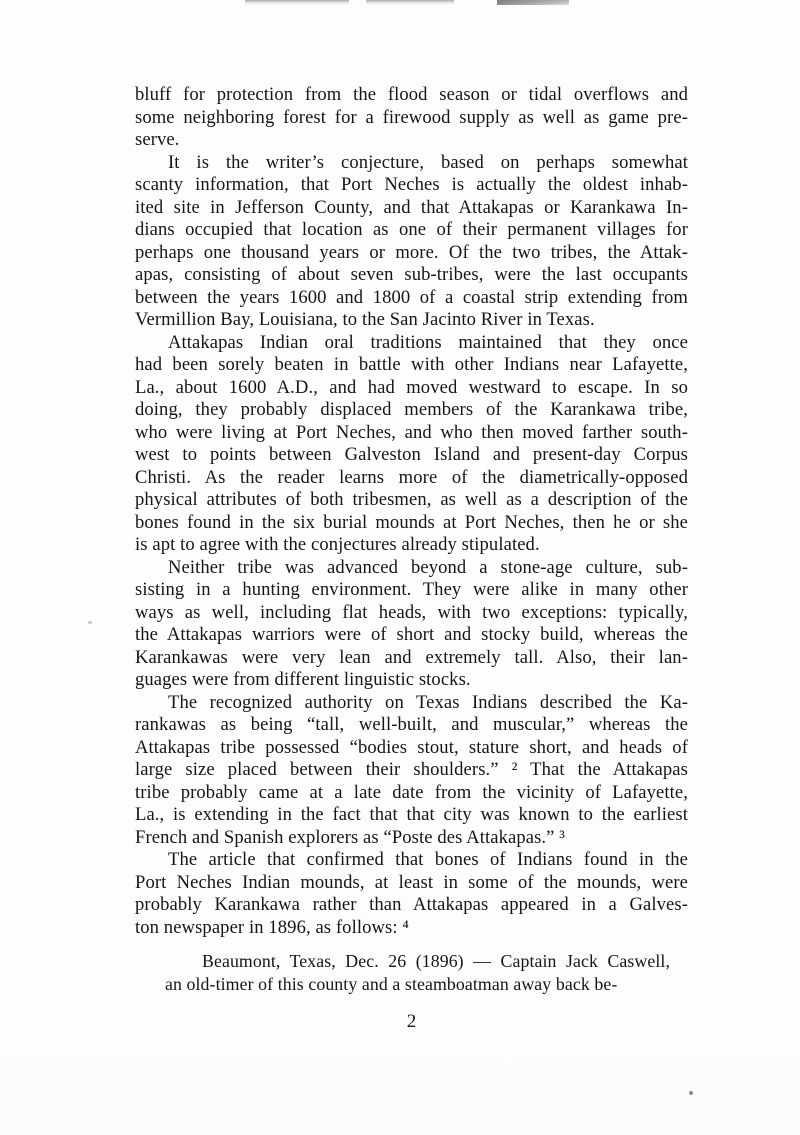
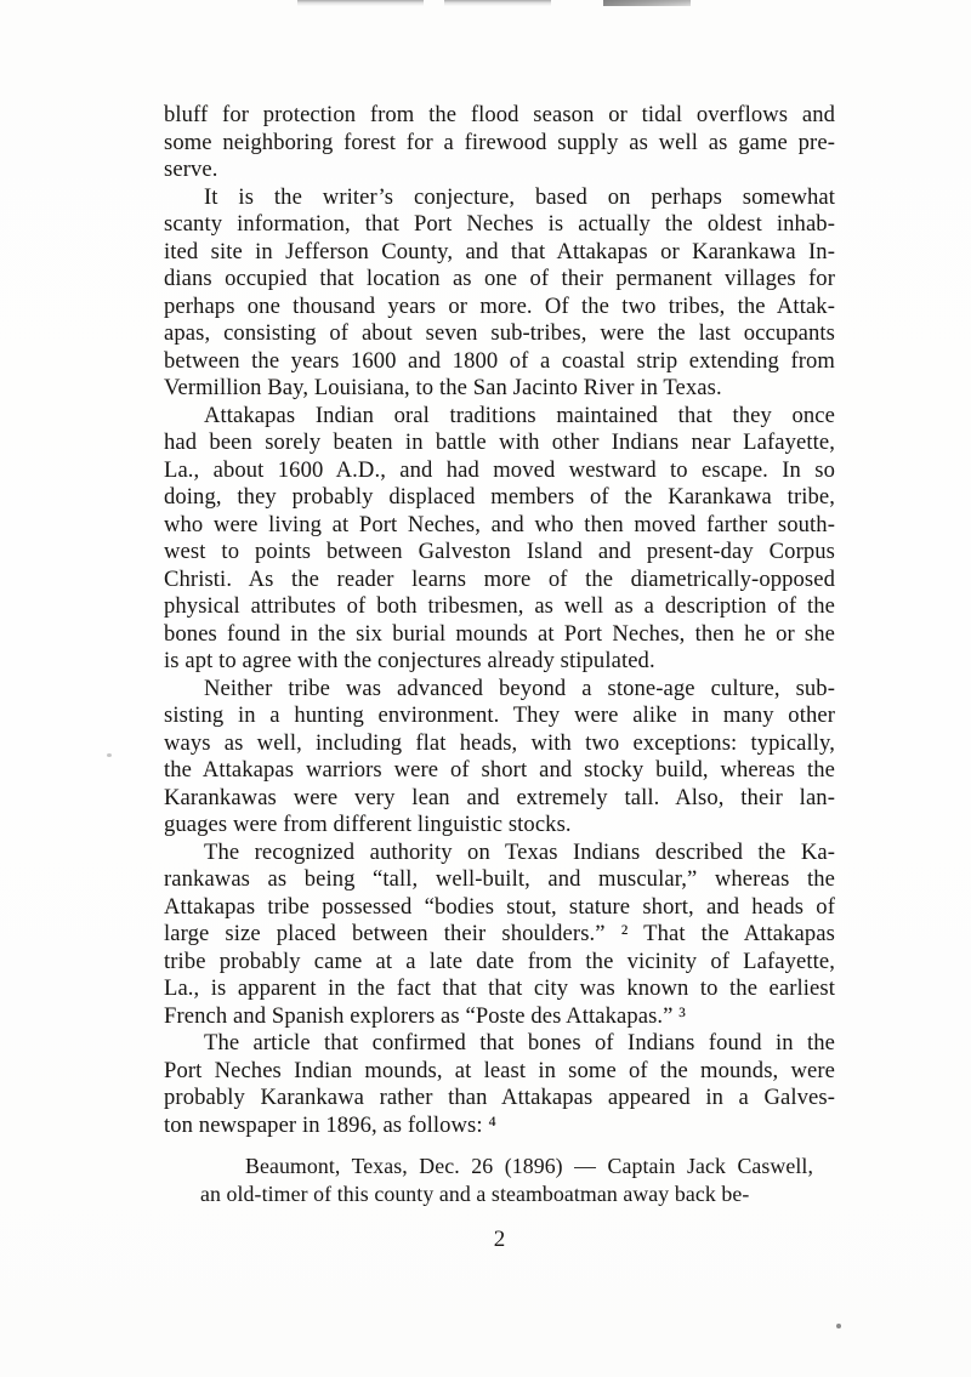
  bluff for protection from the flood season or tidal overflows and
  some neighboring forest for a firewood supply as well as game pre-
  serve.
  It is the writer’s conjecture, based on perhaps somewhat
  scanty information, that Port Neches is actually the oldest inhab-
  ited site in Jefferson County, and that Attakapas or Karankawa In-
  dians occupied that location as one of their permanent villages for
  perhaps one thousand years or more. Of the two tribes, the Attak-
  apas, consisting of about seven sub-tribes, were the last occupants
  between the years 1600 and 1800 of a coastal strip extending from
  Vermillion Bay, Louisiana, to the San Jacinto River in Texas.
  Attakapas Indian oral traditions maintained that they once
  had been sorely beaten in battle with other Indians near Lafayette,
  La., about 1600 A.D., and had moved westward to escape. In so
  doing, they probably displaced members of the Karankawa tribe,
  who were living at Port Neches, and who then moved farther south-
  west to points between Galveston Island and present-day Corpus
  Christi. As the reader learns more of the diametrically-opposed
  physical attributes of both tribesmen, as well as a description of the
  bones found in the six burial mounds at Port Neches, then he or she
  is apt to agree with the conjectures already stipulated.
  Neither tribe was advanced beyond a stone-age culture, sub-
  sisting in a hunting environment. They were alike in many other
  ways as well, including flat heads, with two exceptions: typically,
  the Attakapas warriors were of short and stocky build, whereas the
  Karankawas were very lean and extremely tall. Also, their lan-
  guages were from different linguistic stocks.
  The recognized authority on Texas Indians described the Ka-
  rankawas as being “tall, well-built, and muscular,” whereas the
  Attakapas tribe possessed “bodies stout, stature short, and heads of
  large size placed between their shoulders.” ² That the Attakapas
  tribe probably came at a late date from the vicinity of Lafayette,
- La., is extending in the fact that that city was known to the earliest
+ La., is apparent in the fact that that city was known to the earliest
  French and Spanish explorers as “Poste des Attakapas.” ³
  The article that confirmed that bones of Indians found in the
  Port Neches Indian mounds, at least in some of the mounds, were
  probably Karankawa rather than Attakapas appeared in a Galves-
  ton newspaper in 1896, as follows: ⁴
  Beaumont, Texas, Dec. 26 (1896) — Captain Jack Caswell,
  an old-timer of this county and a steamboatman away back be-
  2
